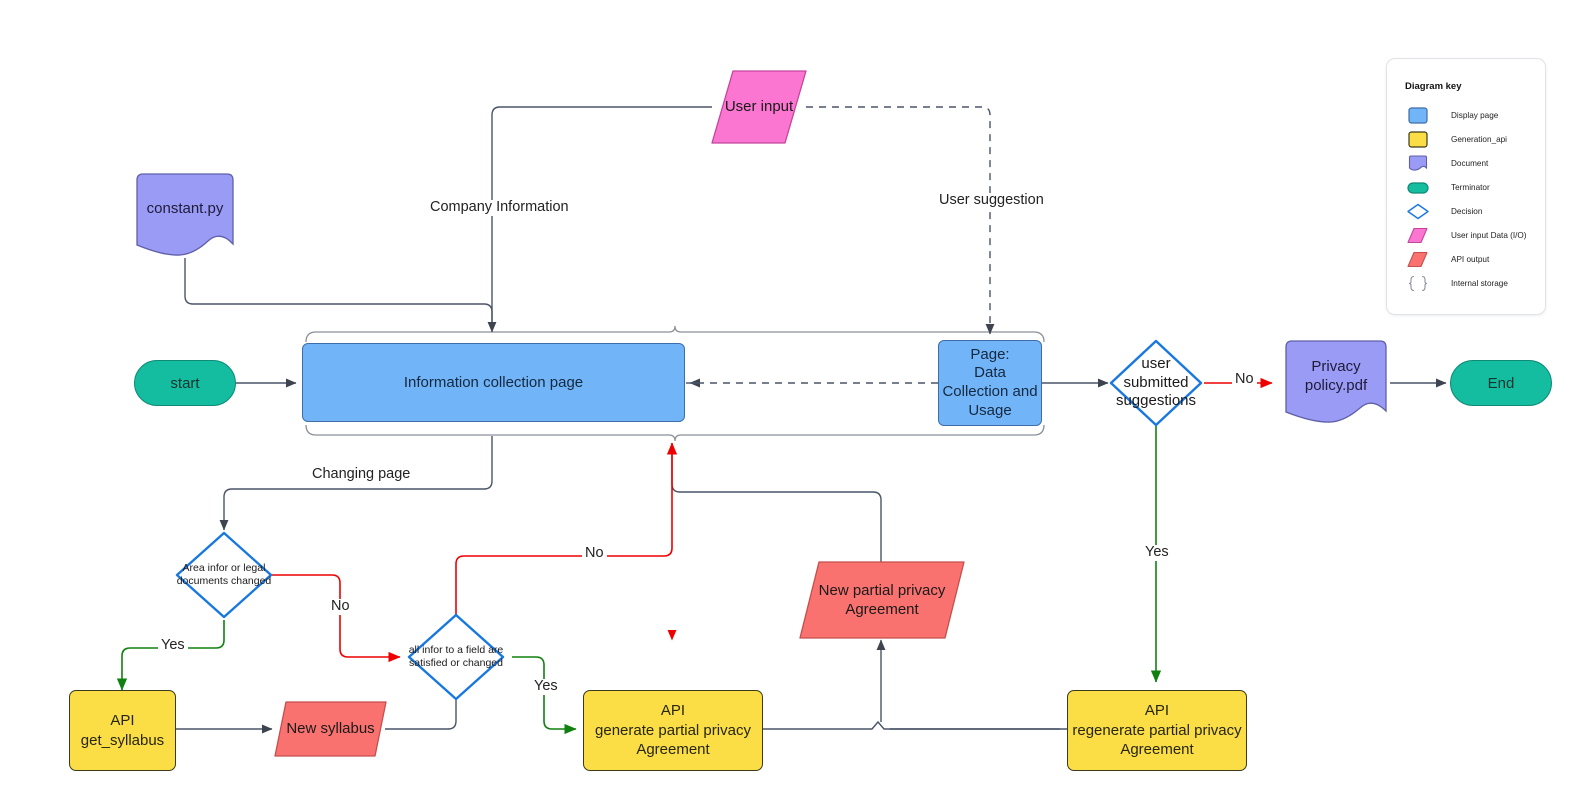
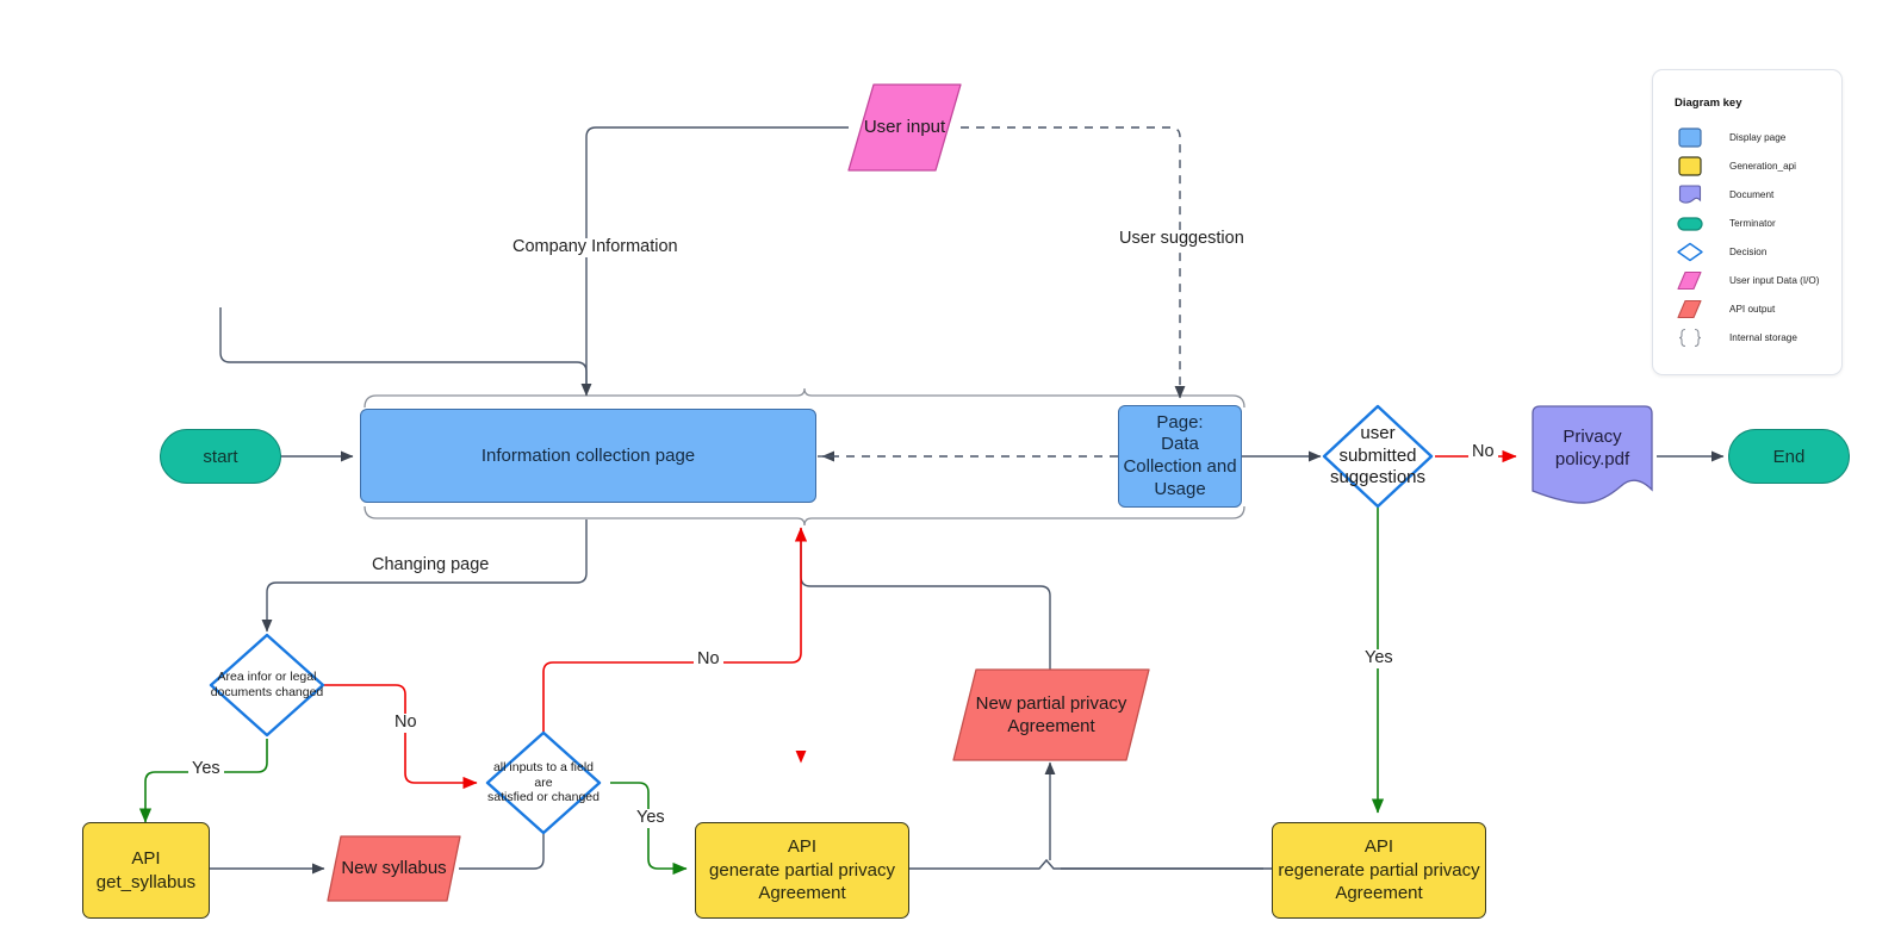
  start
  End
- constant.py
  User input
  Information collection page
  Page:
  Data
  Collection and
  Usage
  user submitted
  suggestions
  Privacy
  policy.pdf
  Area infor or legal
  documents changed
- all infor to a field are
+ all inputs to a field are
  satisfied or changed
  API
  get_syllabus
  New syllabus
  API
  generate partial privacy
  Agreement
  API
  regenerate partial privacy
  Agreement
  New partial privacy
  Agreement
  Company Information
  User suggestion
  Changing page
  No
  Yes
  Yes
  No
  No
  Yes
  Diagram key
  Display page
  Generation_api
  Document
  Terminator
  Decision
  User input Data (I/O)
  API output
  Internal storage
